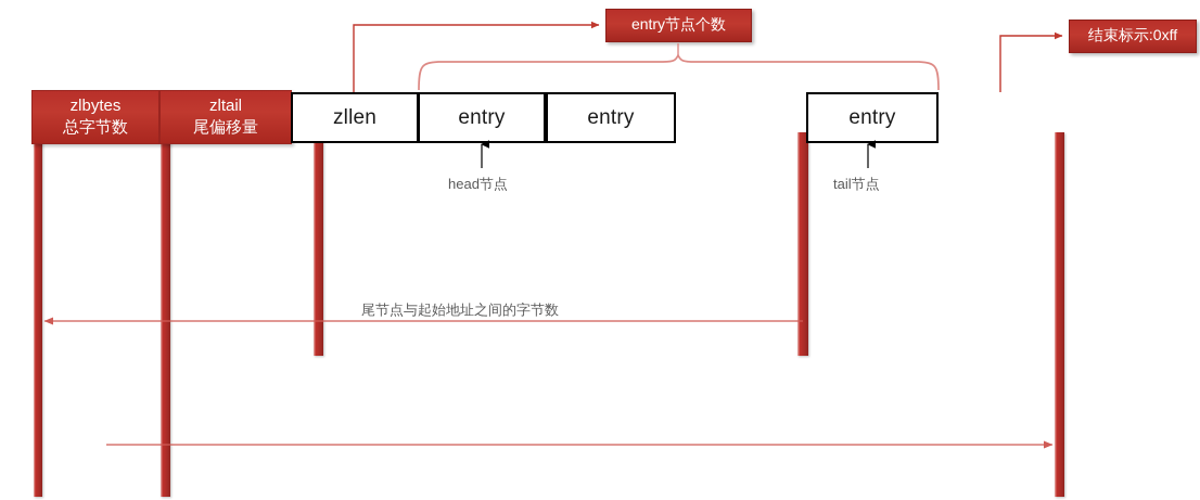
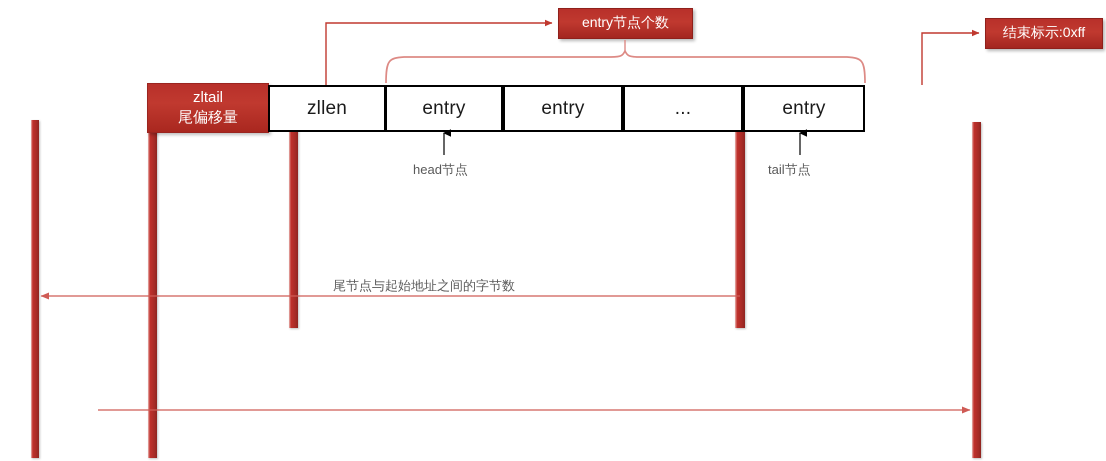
- zlbytes
- 总字节数
  zltail
  尾偏移量
  zllen
  entry
  entry
+ ...
  entry
  entry节点个数
  结束标示:0xff
  head节点
  tail节点
  尾节点与起始地址之间的字节数
